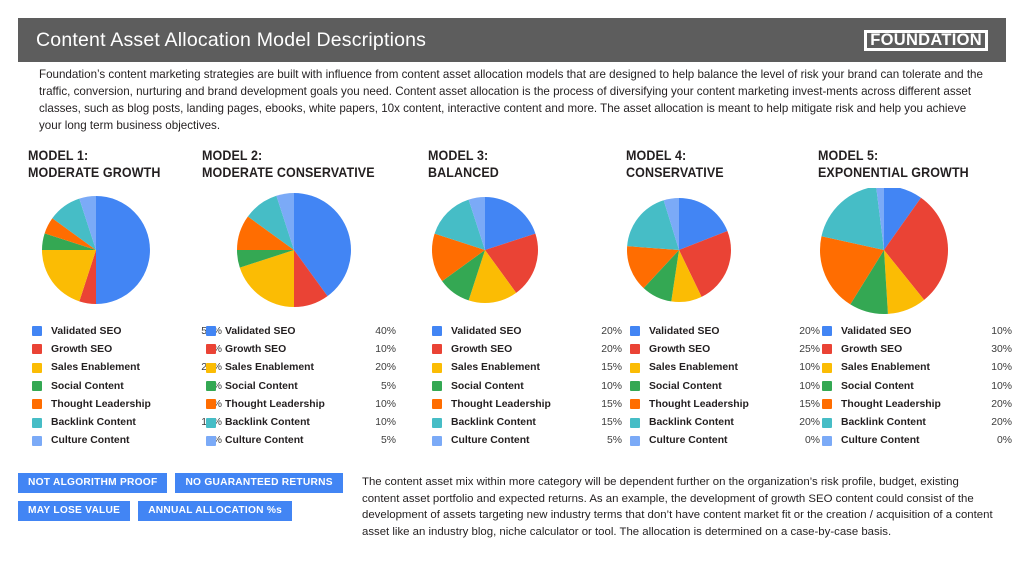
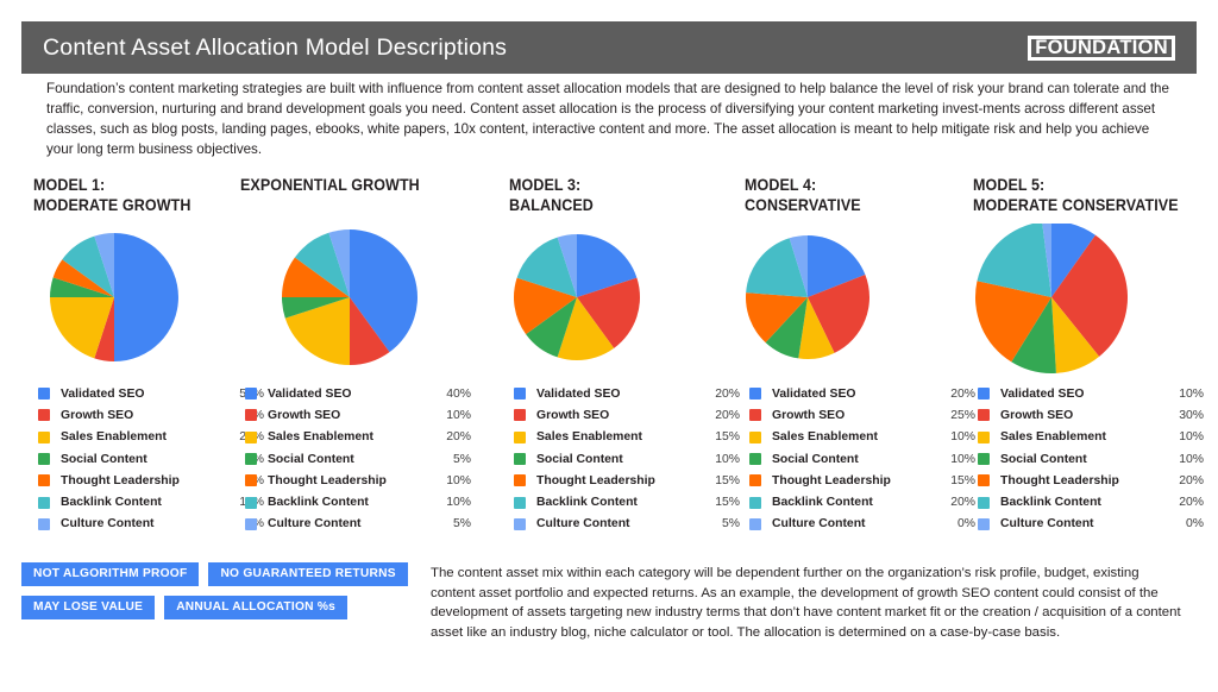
  Content Asset Allocation Model Descriptions
  FOUNDATION
  Foundation’s content marketing strategies are built with influence from content asset allocation models that are designed to help balance the level of risk your brand can tolerate and the traffic, conversion, nurturing and brand development goals you need. Content asset allocation is the process of diversifying your content marketing invest-ments across different asset classes, such as blog posts, landing pages, ebooks, white papers, 10x content, interactive content and more. The asset allocation is meant to help mitigate risk and help you achieve your long term business objectives.
  MODEL 1:
  MODERATE GROWTH
  Validated SEO
  Growth SEO
  Sales Enablement
  Social Content
  Thought Leadership
  Backlink Content
  Culture Content
- MODEL 2:
- MODERATE CONSERVATIVE
+ EXPONENTIAL GROWTH
  Validated SEO
  40%
  Growth SEO
  10%
  Sales Enablement
  20%
  Social Content
  5%
  Thought Leadership
  10%
  Backlink Content
  10%
  Culture Content
  5%
  MODEL 3:
  BALANCED
  Validated SEO
  20%
  Growth SEO
  20%
  Sales Enablement
  15%
  Social Content
  10%
  Thought Leadership
  15%
  Backlink Content
  15%
  Culture Content
  5%
  MODEL 4:
  CONSERVATIVE
  Validated SEO
  20%
  Growth SEO
  25%
  Sales Enablement
  10%
  Social Content
  10%
  Thought Leadership
  15%
  Backlink Content
  20%
  Culture Content
  0%
  MODEL 5:
- EXPONENTIAL GROWTH
+ MODERATE CONSERVATIVE
  Validated SEO
  10%
  Growth SEO
  30%
  Sales Enablement
  10%
  Social Content
  10%
  Thought Leadership
  20%
  Backlink Content
  20%
  Culture Content
  0%
  NOT ALGORITHM PROOF
  NO GUARANTEED RETURNS
  MAY LOSE VALUE
  ANNUAL ALLOCATION %s
- The content asset mix within more category will be dependent further on the organization’s risk profile, budget, existing content asset portfolio and expected returns. As an example, the development of growth SEO content could consist of the development of assets targeting new industry terms that don’t have content market fit or the creation / acquisition of a content asset like an industry blog, niche calculator or tool. The allocation is determined on a case-by-case basis.
+ The content asset mix within each category will be dependent further on the organization’s risk profile, budget, existing content asset portfolio and expected returns. As an example, the development of growth SEO content could consist of the development of assets targeting new industry terms that don’t have content market fit or the creation / acquisition of a content asset like an industry blog, niche calculator or tool. The allocation is determined on a case-by-case basis.
